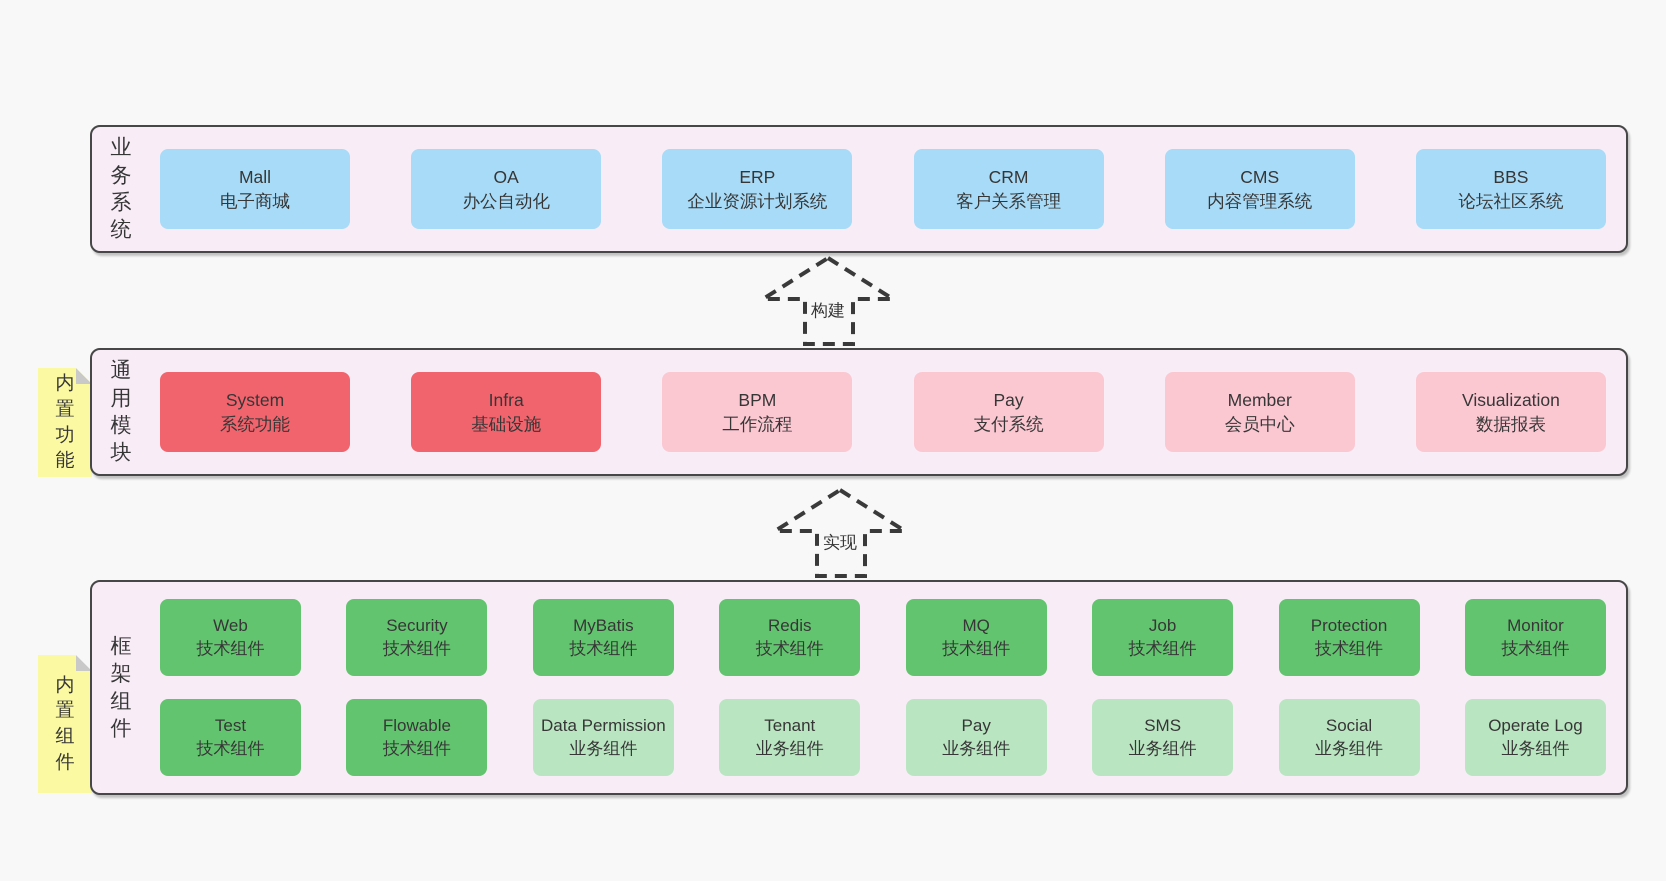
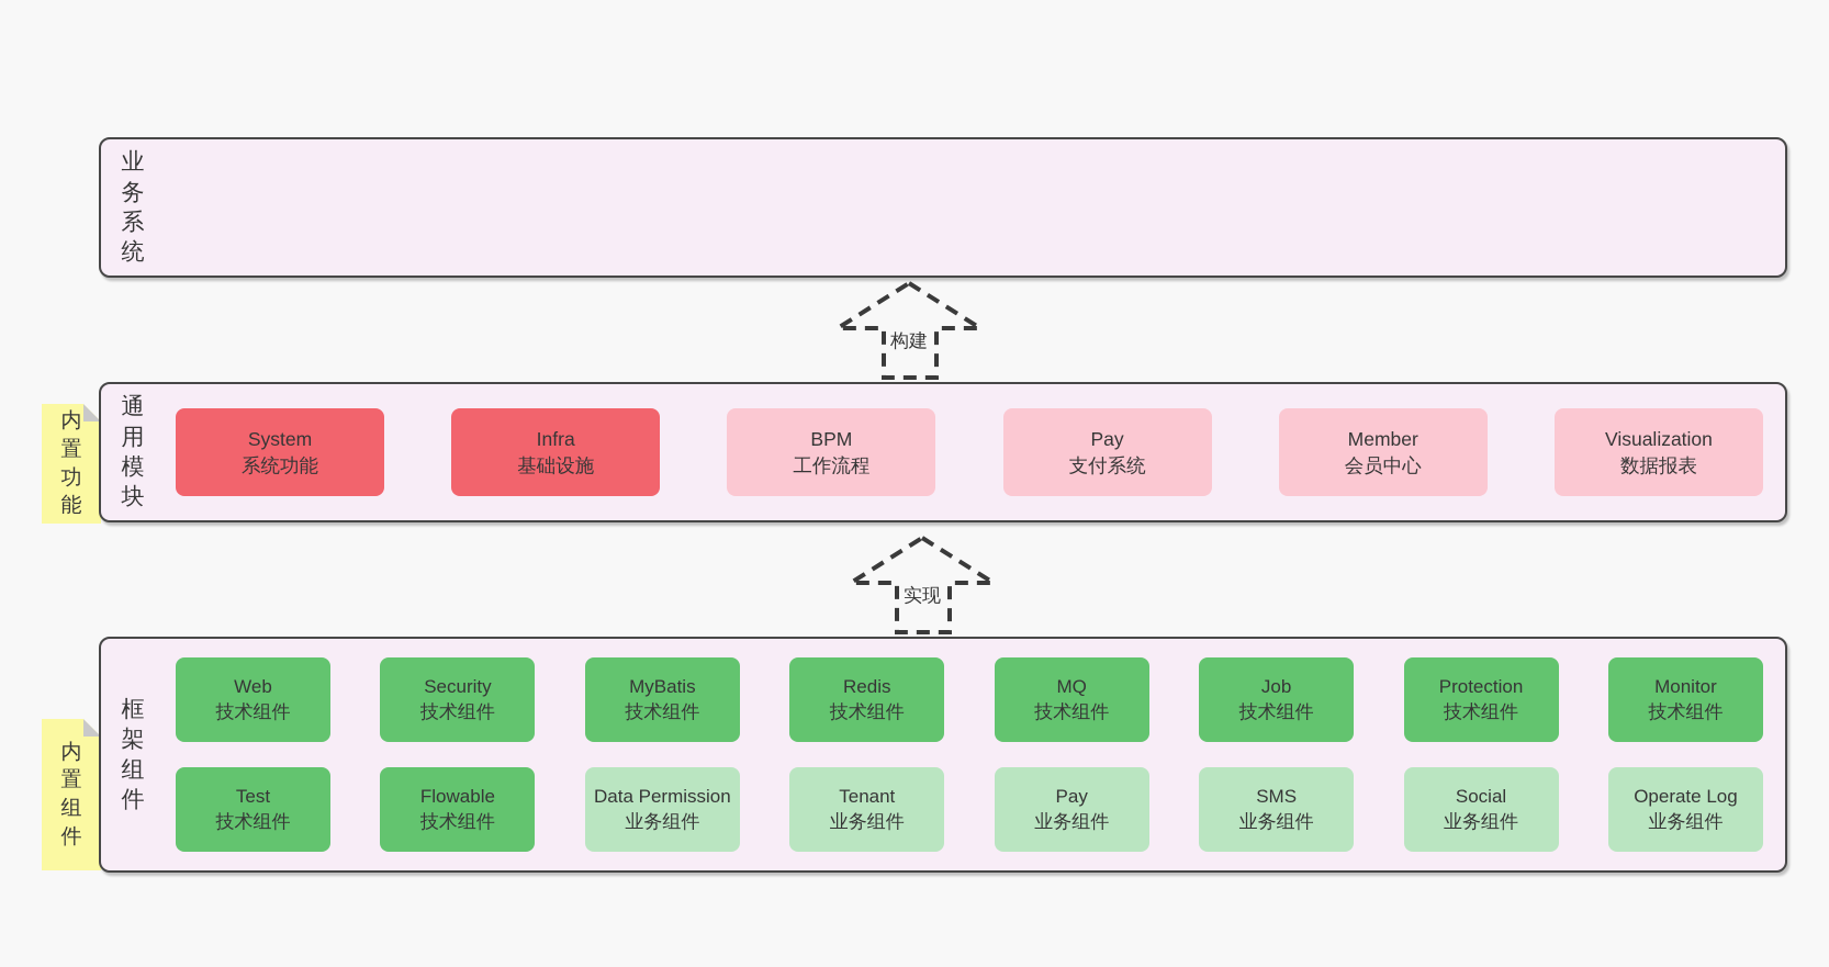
  内置功能
  内置组件
  业务系统
- Mall
- 电子商城
- OA
- 办公自动化
- ERP
- 企业资源计划系统
- CRM
- 客户关系管理
- CMS
- 内容管理系统
- BBS
- 论坛社区系统
  构建
  通用模块
  System
  系统功能
  Infra
  基础设施
  BPM
  工作流程
  Pay
  支付系统
  Member
  会员中心
  Visualization
  数据报表
  实现
  框架组件
  Web
  技术组件
  Security
  技术组件
  MyBatis
  技术组件
  Redis
  技术组件
  MQ
  技术组件
  Job
  技术组件
  Protection
  技术组件
  Monitor
  技术组件
  Test
  技术组件
  Flowable
  技术组件
  Data Permission
  业务组件
  Tenant
  业务组件
  Pay
  业务组件
  SMS
  业务组件
  Social
  业务组件
  Operate Log
  业务组件
